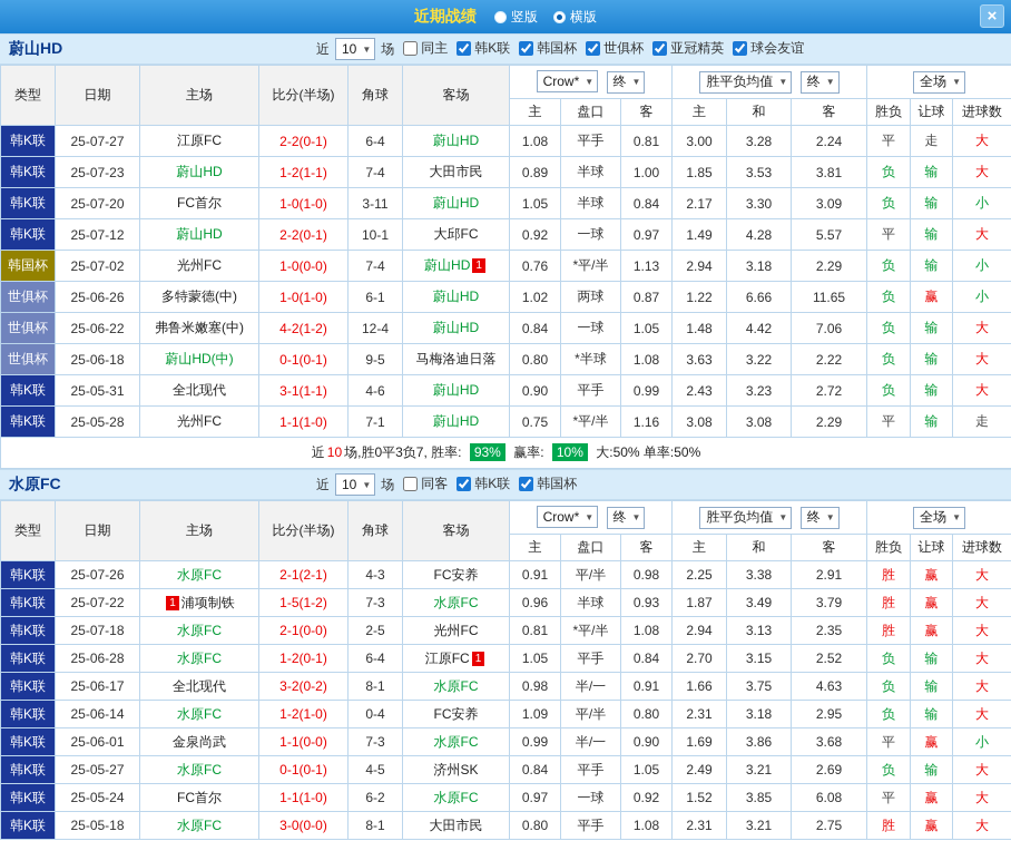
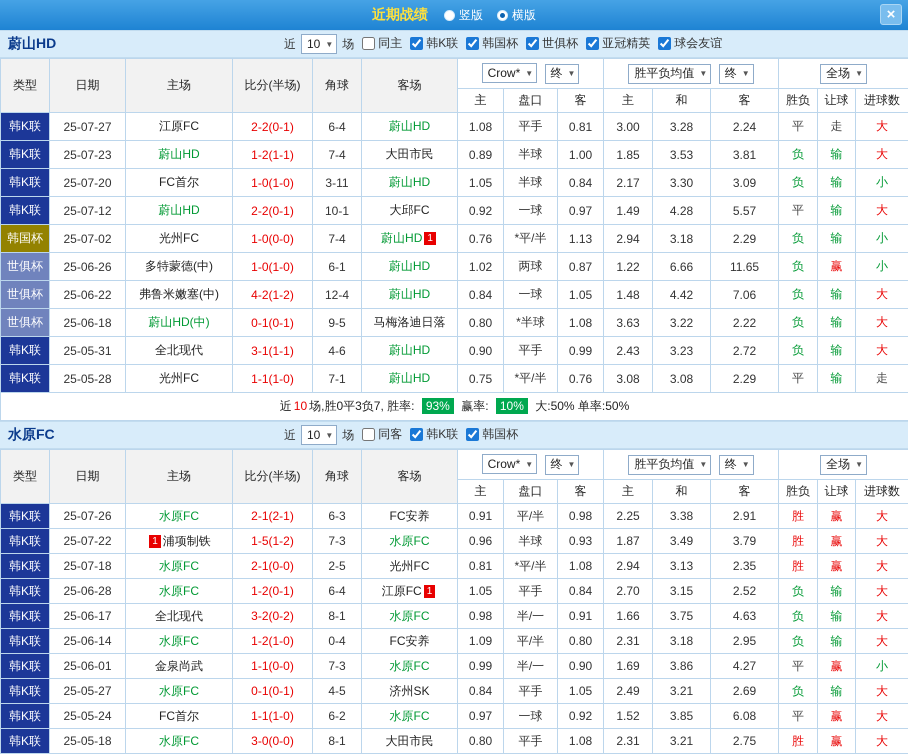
  近期战绩
  竖版
  横版
  ×
  蔚山HD
  近
  10
  场
  同主
  韩K联
  韩国杯
  世俱杯
  亚冠精英
  球会友谊
  类型	日期	主场	比分(半场)	角球	客场	Crow* 终	胜平负均值 终	全场
  主	盘口	客	主	和	客	胜负	让球	进球数
  韩K联	25-07-27	江原FC	2-2(0-1)	6-4	蔚山HD	1.08	平手	0.81	3.00	3.28	2.24	平	走	大
  韩K联	25-07-23	蔚山HD	1-2(1-1)	7-4	大田市民	0.89	半球	1.00	1.85	3.53	3.81	负	输	大
  韩K联	25-07-20	FC首尔	1-0(1-0)	3-11	蔚山HD	1.05	半球	0.84	2.17	3.30	3.09	负	输	小
  韩K联	25-07-12	蔚山HD	2-2(0-1)	10-1	大邱FC	0.92	一球	0.97	1.49	4.28	5.57	平	输	大
  韩国杯	25-07-02	光州FC	1-0(0-0)	7-4	蔚山HD 1	0.76	*平/半	1.13	2.94	3.18	2.29	负	输	小
  世俱杯	25-06-26	多特蒙德(中)	1-0(1-0)	6-1	蔚山HD	1.02	两球	0.87	1.22	6.66	11.65	负	赢	小
  世俱杯	25-06-22	弗鲁米嫩塞(中)	4-2(1-2)	12-4	蔚山HD	0.84	一球	1.05	1.48	4.42	7.06	负	输	大
  世俱杯	25-06-18	蔚山HD(中)	0-1(0-1)	9-5	马梅洛迪日落	0.80	*半球	1.08	3.63	3.22	2.22	负	输	大
  韩K联	25-05-31	全北现代	3-1(1-1)	4-6	蔚山HD	0.90	平手	0.99	2.43	3.23	2.72	负	输	大
- 韩K联	25-05-28	光州FC	1-1(1-0)	7-1	蔚山HD	0.75	*平/半	1.16	3.08	3.08	2.29	平	输	走
+ 韩K联	25-05-28	光州FC	1-1(1-0)	7-1	蔚山HD	0.75	*平/半	0.76	3.08	3.08	2.29	平	输	走
  近 10 场,胜0平3负7, 胜率: 93% 赢率: 10% 大:50% 单率:50%
  水原FC
  近
  10
  场
  同客
  韩K联
  韩国杯
  类型	日期	主场	比分(半场)	角球	客场	Crow* 终	胜平负均值 终	全场
  主	盘口	客	主	和	客	胜负	让球	进球数
- 韩K联	25-07-26	水原FC	2-1(2-1)	4-3	FC安养	0.91	平/半	0.98	2.25	3.38	2.91	胜	赢	大
+ 韩K联	25-07-26	水原FC	2-1(2-1)	6-3	FC安养	0.91	平/半	0.98	2.25	3.38	2.91	胜	赢	大
  韩K联	25-07-22	1 浦项制铁	1-5(1-2)	7-3	水原FC	0.96	半球	0.93	1.87	3.49	3.79	胜	赢	大
  韩K联	25-07-18	水原FC	2-1(0-0)	2-5	光州FC	0.81	*平/半	1.08	2.94	3.13	2.35	胜	赢	大
  韩K联	25-06-28	水原FC	1-2(0-1)	6-4	江原FC 1	1.05	平手	0.84	2.70	3.15	2.52	负	输	大
  韩K联	25-06-17	全北现代	3-2(0-2)	8-1	水原FC	0.98	半/一	0.91	1.66	3.75	4.63	负	输	大
  韩K联	25-06-14	水原FC	1-2(1-0)	0-4	FC安养	1.09	平/半	0.80	2.31	3.18	2.95	负	输	大
- 韩K联	25-06-01	金泉尚武	1-1(0-0)	7-3	水原FC	0.99	半/一	0.90	1.69	3.86	3.68	平	赢	小
+ 韩K联	25-06-01	金泉尚武	1-1(0-0)	7-3	水原FC	0.99	半/一	0.90	1.69	3.86	4.27	平	赢	小
  韩K联	25-05-27	水原FC	0-1(0-1)	4-5	济州SK	0.84	平手	1.05	2.49	3.21	2.69	负	输	大
  韩K联	25-05-24	FC首尔	1-1(1-0)	6-2	水原FC	0.97	一球	0.92	1.52	3.85	6.08	平	赢	大
  韩K联	25-05-18	水原FC	3-0(0-0)	8-1	大田市民	0.80	平手	1.08	2.31	3.21	2.75	胜	赢	大
